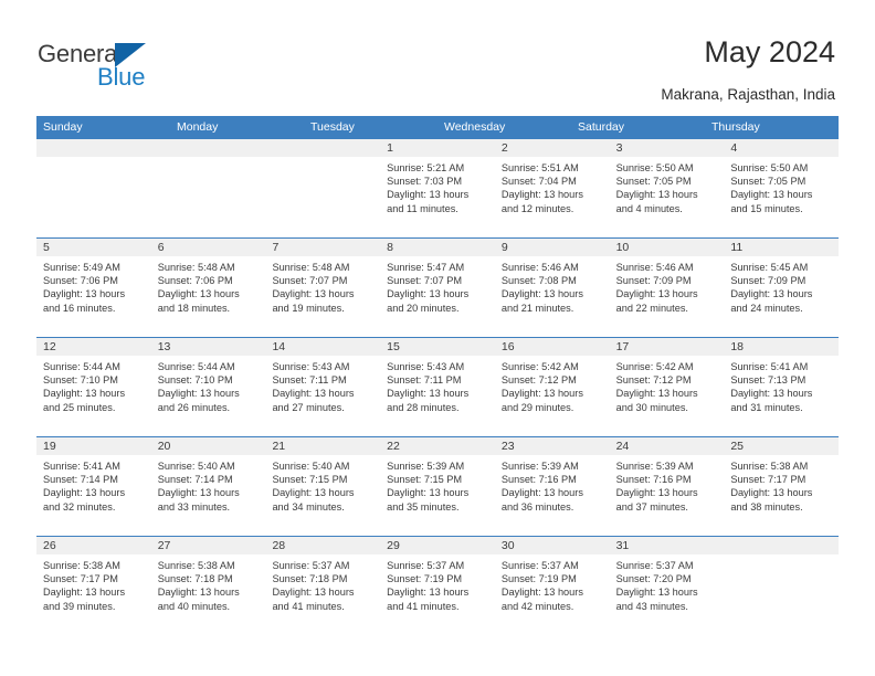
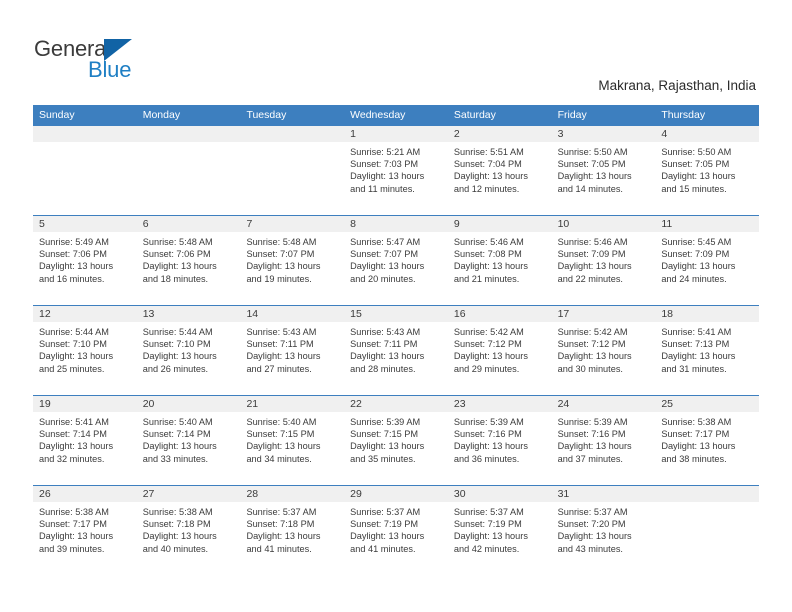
  General
  Blue
- May 2024
  Makrana, Rajasthan, India
  Sunday
  Monday
  Tuesday
  Wednesday
  Saturday
+ Friday
  Thursday
  1
  2
  3
  4
  Sunrise: 5:21 AM
  Sunset: 7:03 PM
  Daylight: 13 hours
  and 11 minutes.
  Sunrise: 5:51 AM
  Sunset: 7:04 PM
  Daylight: 13 hours
  and 12 minutes.
  Sunrise: 5:50 AM
  Sunset: 7:05 PM
  Daylight: 13 hours
- and 4 minutes.
+ and 14 minutes.
  Sunrise: 5:50 AM
  Sunset: 7:05 PM
  Daylight: 13 hours
  and 15 minutes.
  5
  6
  7
  8
  9
  10
  11
  Sunrise: 5:49 AM
  Sunset: 7:06 PM
  Daylight: 13 hours
  and 16 minutes.
  Sunrise: 5:48 AM
  Sunset: 7:06 PM
  Daylight: 13 hours
  and 18 minutes.
  Sunrise: 5:48 AM
  Sunset: 7:07 PM
  Daylight: 13 hours
  and 19 minutes.
  Sunrise: 5:47 AM
  Sunset: 7:07 PM
  Daylight: 13 hours
  and 20 minutes.
  Sunrise: 5:46 AM
  Sunset: 7:08 PM
  Daylight: 13 hours
  and 21 minutes.
  Sunrise: 5:46 AM
  Sunset: 7:09 PM
  Daylight: 13 hours
  and 22 minutes.
  Sunrise: 5:45 AM
  Sunset: 7:09 PM
  Daylight: 13 hours
  and 24 minutes.
  12
  13
  14
  15
  16
  17
  18
  Sunrise: 5:44 AM
  Sunset: 7:10 PM
  Daylight: 13 hours
  and 25 minutes.
  Sunrise: 5:44 AM
  Sunset: 7:10 PM
  Daylight: 13 hours
  and 26 minutes.
  Sunrise: 5:43 AM
  Sunset: 7:11 PM
  Daylight: 13 hours
  and 27 minutes.
  Sunrise: 5:43 AM
  Sunset: 7:11 PM
  Daylight: 13 hours
  and 28 minutes.
  Sunrise: 5:42 AM
  Sunset: 7:12 PM
  Daylight: 13 hours
  and 29 minutes.
  Sunrise: 5:42 AM
  Sunset: 7:12 PM
  Daylight: 13 hours
  and 30 minutes.
  Sunrise: 5:41 AM
  Sunset: 7:13 PM
  Daylight: 13 hours
  and 31 minutes.
  19
  20
  21
  22
  23
  24
  25
  Sunrise: 5:41 AM
  Sunset: 7:14 PM
  Daylight: 13 hours
  and 32 minutes.
  Sunrise: 5:40 AM
  Sunset: 7:14 PM
  Daylight: 13 hours
  and 33 minutes.
  Sunrise: 5:40 AM
  Sunset: 7:15 PM
  Daylight: 13 hours
  and 34 minutes.
  Sunrise: 5:39 AM
  Sunset: 7:15 PM
  Daylight: 13 hours
  and 35 minutes.
  Sunrise: 5:39 AM
  Sunset: 7:16 PM
  Daylight: 13 hours
  and 36 minutes.
  Sunrise: 5:39 AM
  Sunset: 7:16 PM
  Daylight: 13 hours
  and 37 minutes.
  Sunrise: 5:38 AM
  Sunset: 7:17 PM
  Daylight: 13 hours
  and 38 minutes.
  26
  27
  28
  29
  30
  31
  Sunrise: 5:38 AM
  Sunset: 7:17 PM
  Daylight: 13 hours
  and 39 minutes.
  Sunrise: 5:38 AM
  Sunset: 7:18 PM
  Daylight: 13 hours
  and 40 minutes.
  Sunrise: 5:37 AM
  Sunset: 7:18 PM
  Daylight: 13 hours
  and 41 minutes.
  Sunrise: 5:37 AM
  Sunset: 7:19 PM
  Daylight: 13 hours
  and 41 minutes.
  Sunrise: 5:37 AM
  Sunset: 7:19 PM
  Daylight: 13 hours
  and 42 minutes.
  Sunrise: 5:37 AM
  Sunset: 7:20 PM
  Daylight: 13 hours
  and 43 minutes.
